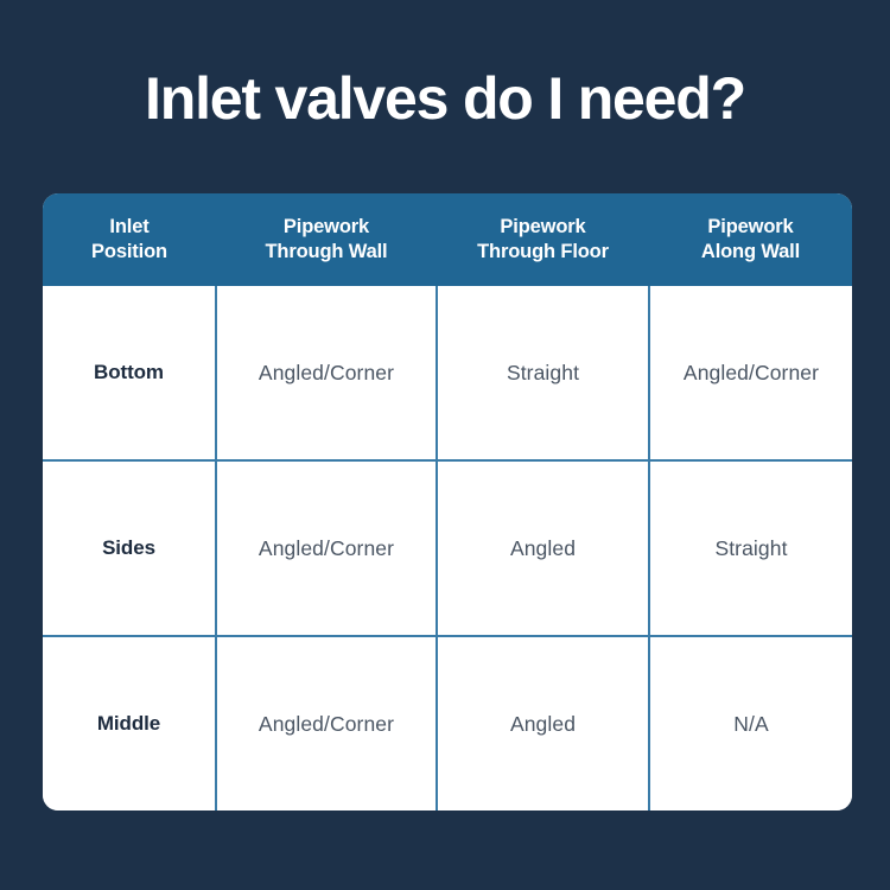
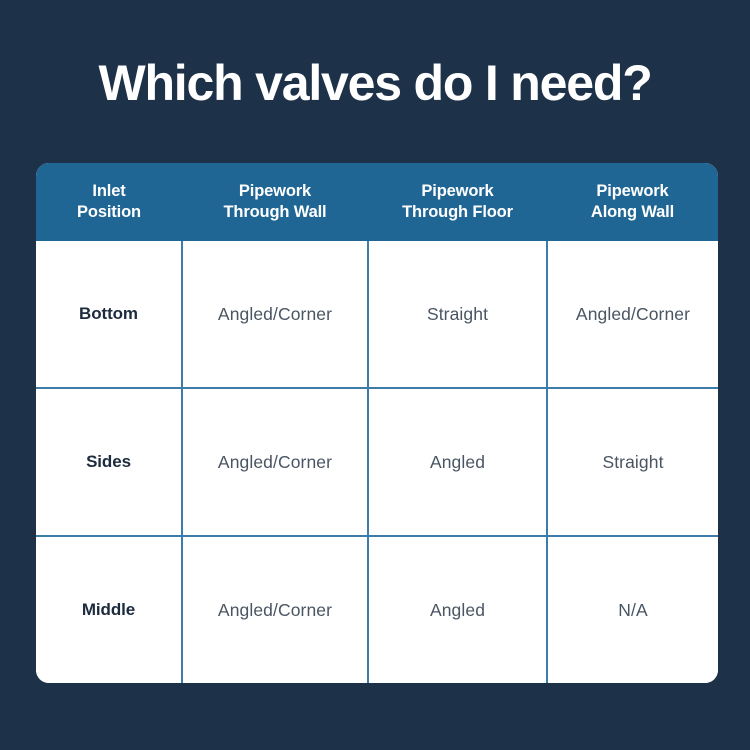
- Inlet valves do I need?
+ Which valves do I need?
  Inlet Position	Pipework Through Wall	Pipework Through Floor	Pipework Along Wall
  Bottom	Angled/Corner	Straight	Angled/Corner
  Sides	Angled/Corner	Angled	Straight
  Middle	Angled/Corner	Angled	N/A
